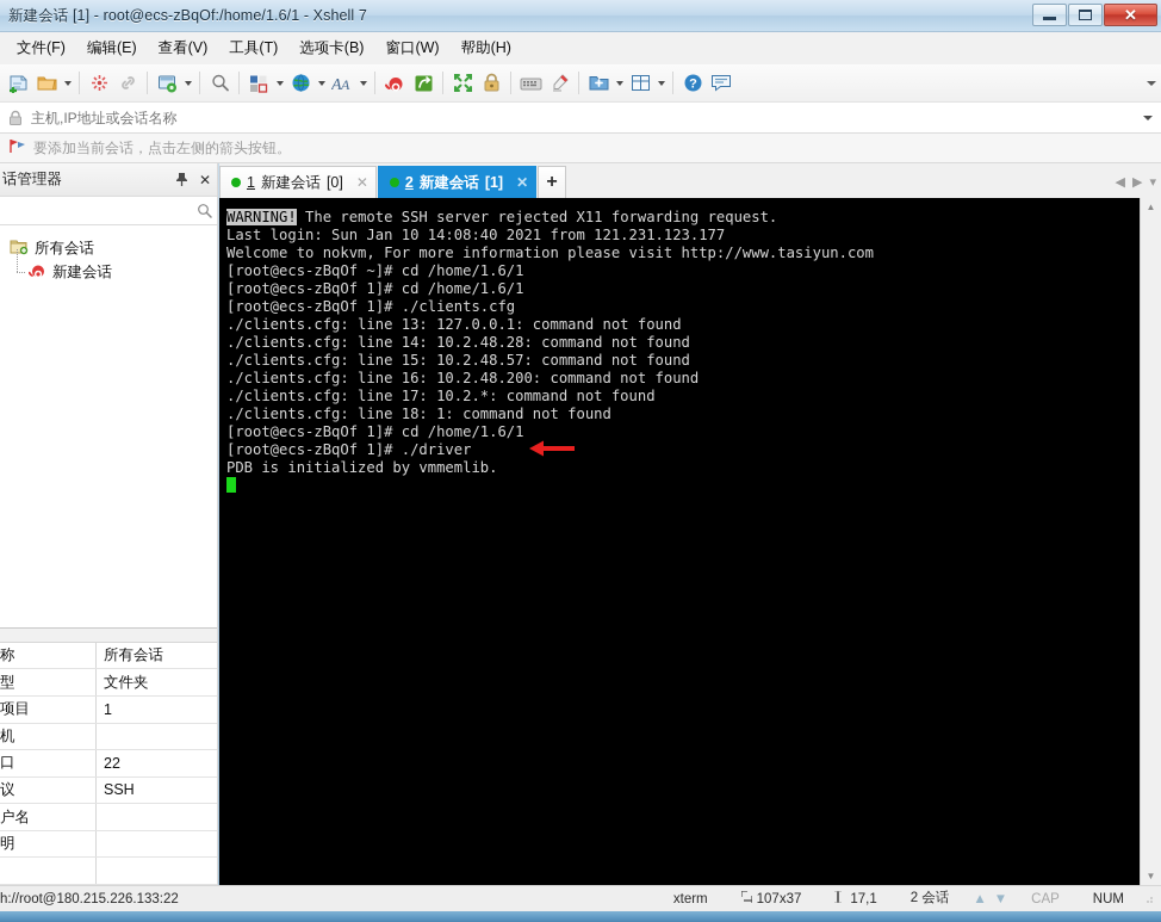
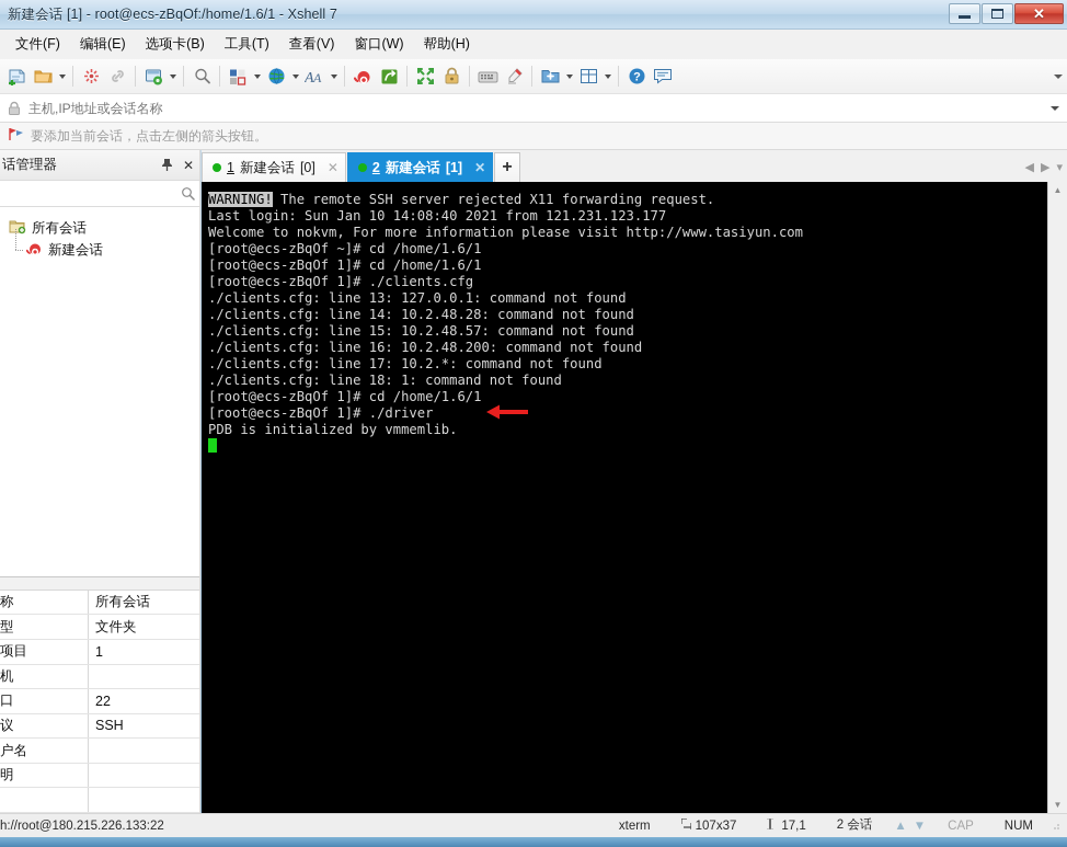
  新建会话 [1] - root@ecs-zBqOf:/home/1.6/1 - Xshell 7
  ✕
  文件(F)
  编辑(E)
- 查看(V)
+ 选项卡(B)
  工具(T)
- 选项卡(B)
+ 查看(V)
  窗口(W)
  帮助(H)
  A
  A
  ?
  主机,IP地址或会话名称
  要添加当前会话，点击左侧的箭头按钮。
  话管理器
  ✕
  所有会话
  新建会话
  称
  所有会话
  型
  文件夹
  项目
  1
  机
  口
  22
  议
  SSH
  户名
  明
  1
  新建会话
  [0]
  ✕
  2
  新建会话
  [1]
  ✕
  +
  ◀
  ▶
  ▾
  WARNING! The remote SSH server rejected X11 forwarding request.
  Last login: Sun Jan 10 14:08:40 2021 from 121.231.123.177
  Welcome to nokvm, For more information please visit http://www.tasiyun.com
  [root@ecs-zBqOf ~]# cd /home/1.6/1
  [root@ecs-zBqOf 1]# cd /home/1.6/1
  [root@ecs-zBqOf 1]# ./clients.cfg
  ./clients.cfg: line 13: 127.0.0.1: command not found
  ./clients.cfg: line 14: 10.2.48.28: command not found
  ./clients.cfg: line 15: 10.2.48.57: command not found
  ./clients.cfg: line 16: 10.2.48.200: command not found
  ./clients.cfg: line 17: 10.2.*: command not found
  ./clients.cfg: line 18: 1: command not found
  [root@ecs-zBqOf 1]# cd /home/1.6/1
  [root@ecs-zBqOf 1]# ./driver
  PDB is initialized by vmmemlib.
  ▲
  ▼
  h://root@180.215.226.133:22
  xterm
  107x37
  17,1
  2 会话
  ▲
  ▼
  CAP
  NUM
